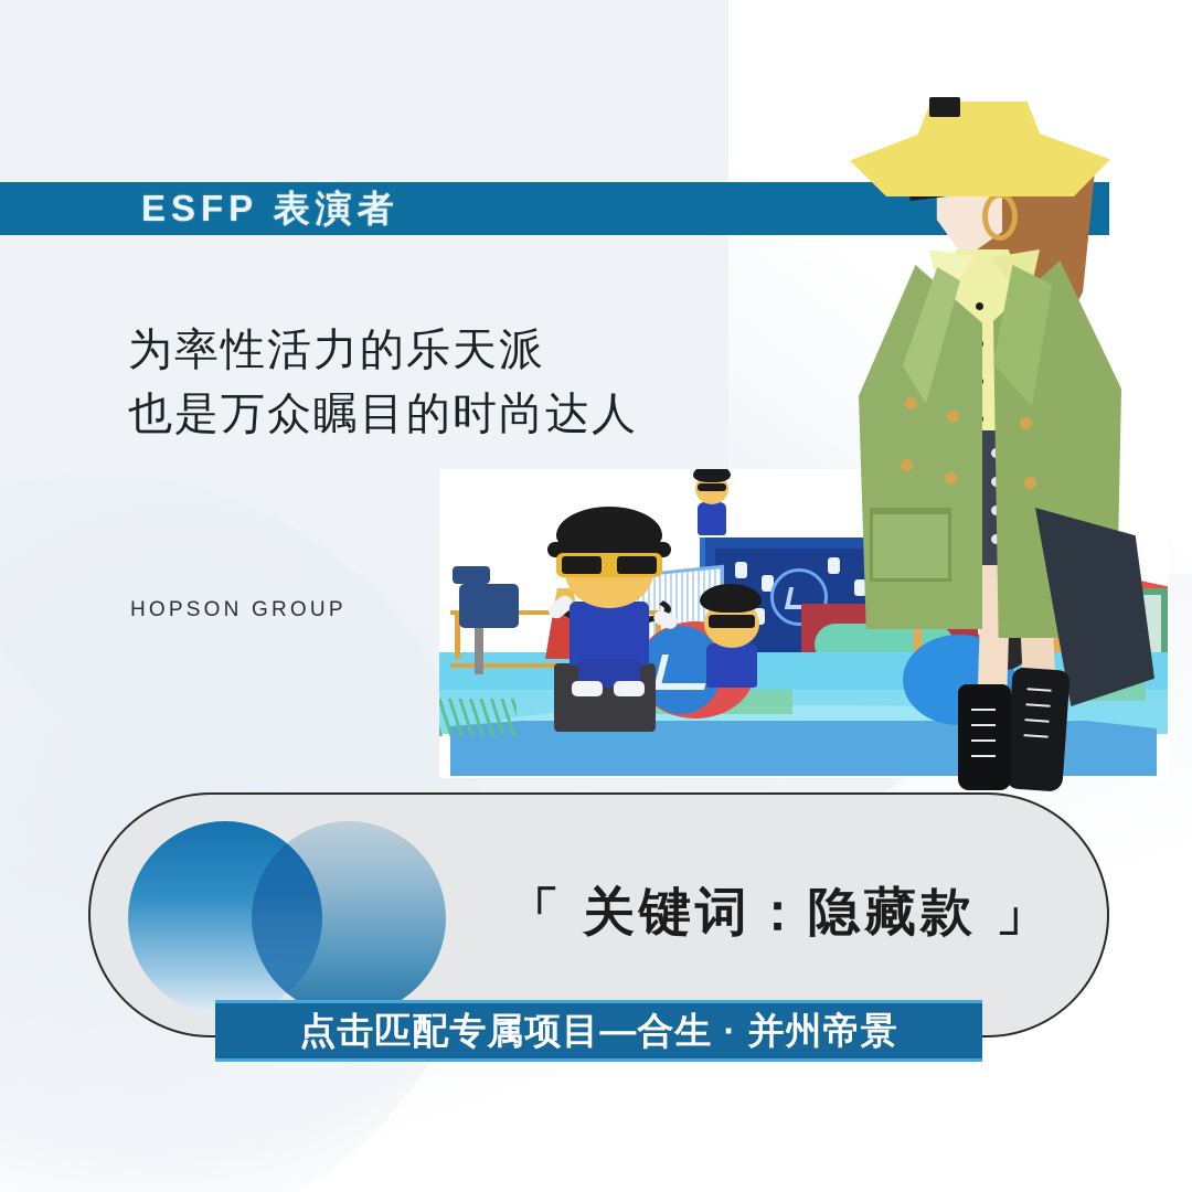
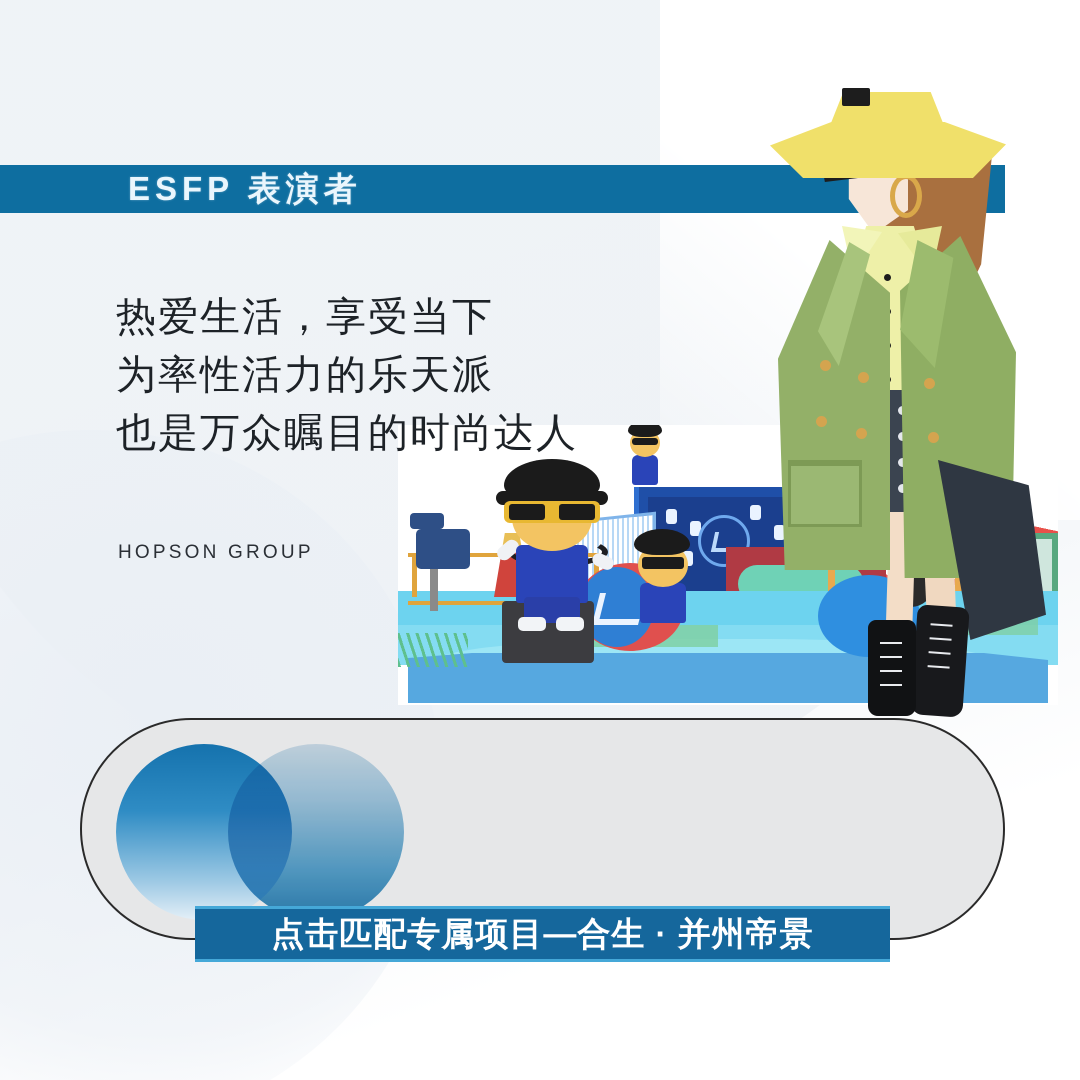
  ESFP 表演者
+ 热爱生活，享受当下
  为率性活力的乐天派
  也是万众瞩目的时尚达人
  HOPSON GROUP
- 「 关键词：隐藏款 」
  点击匹配专属项目—合生 · 并州帝景
